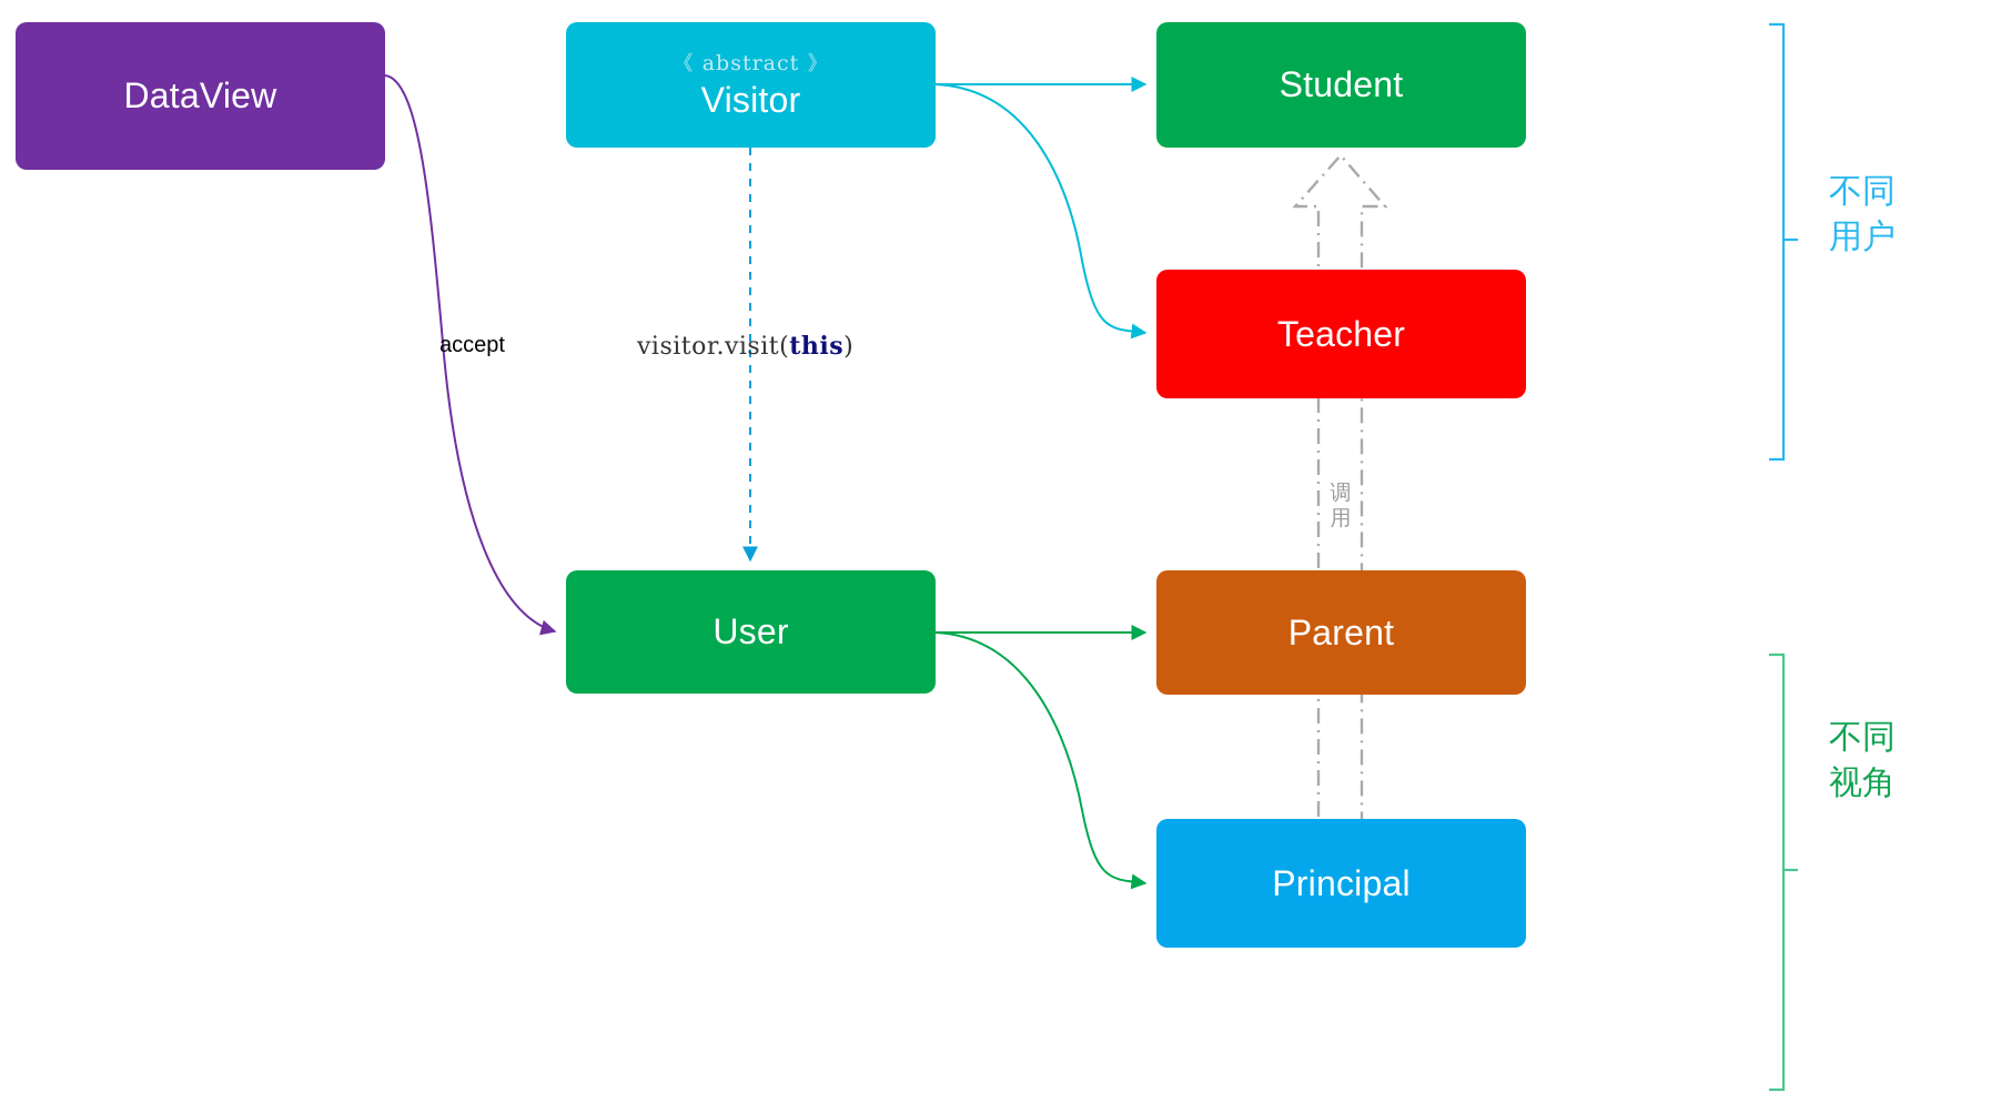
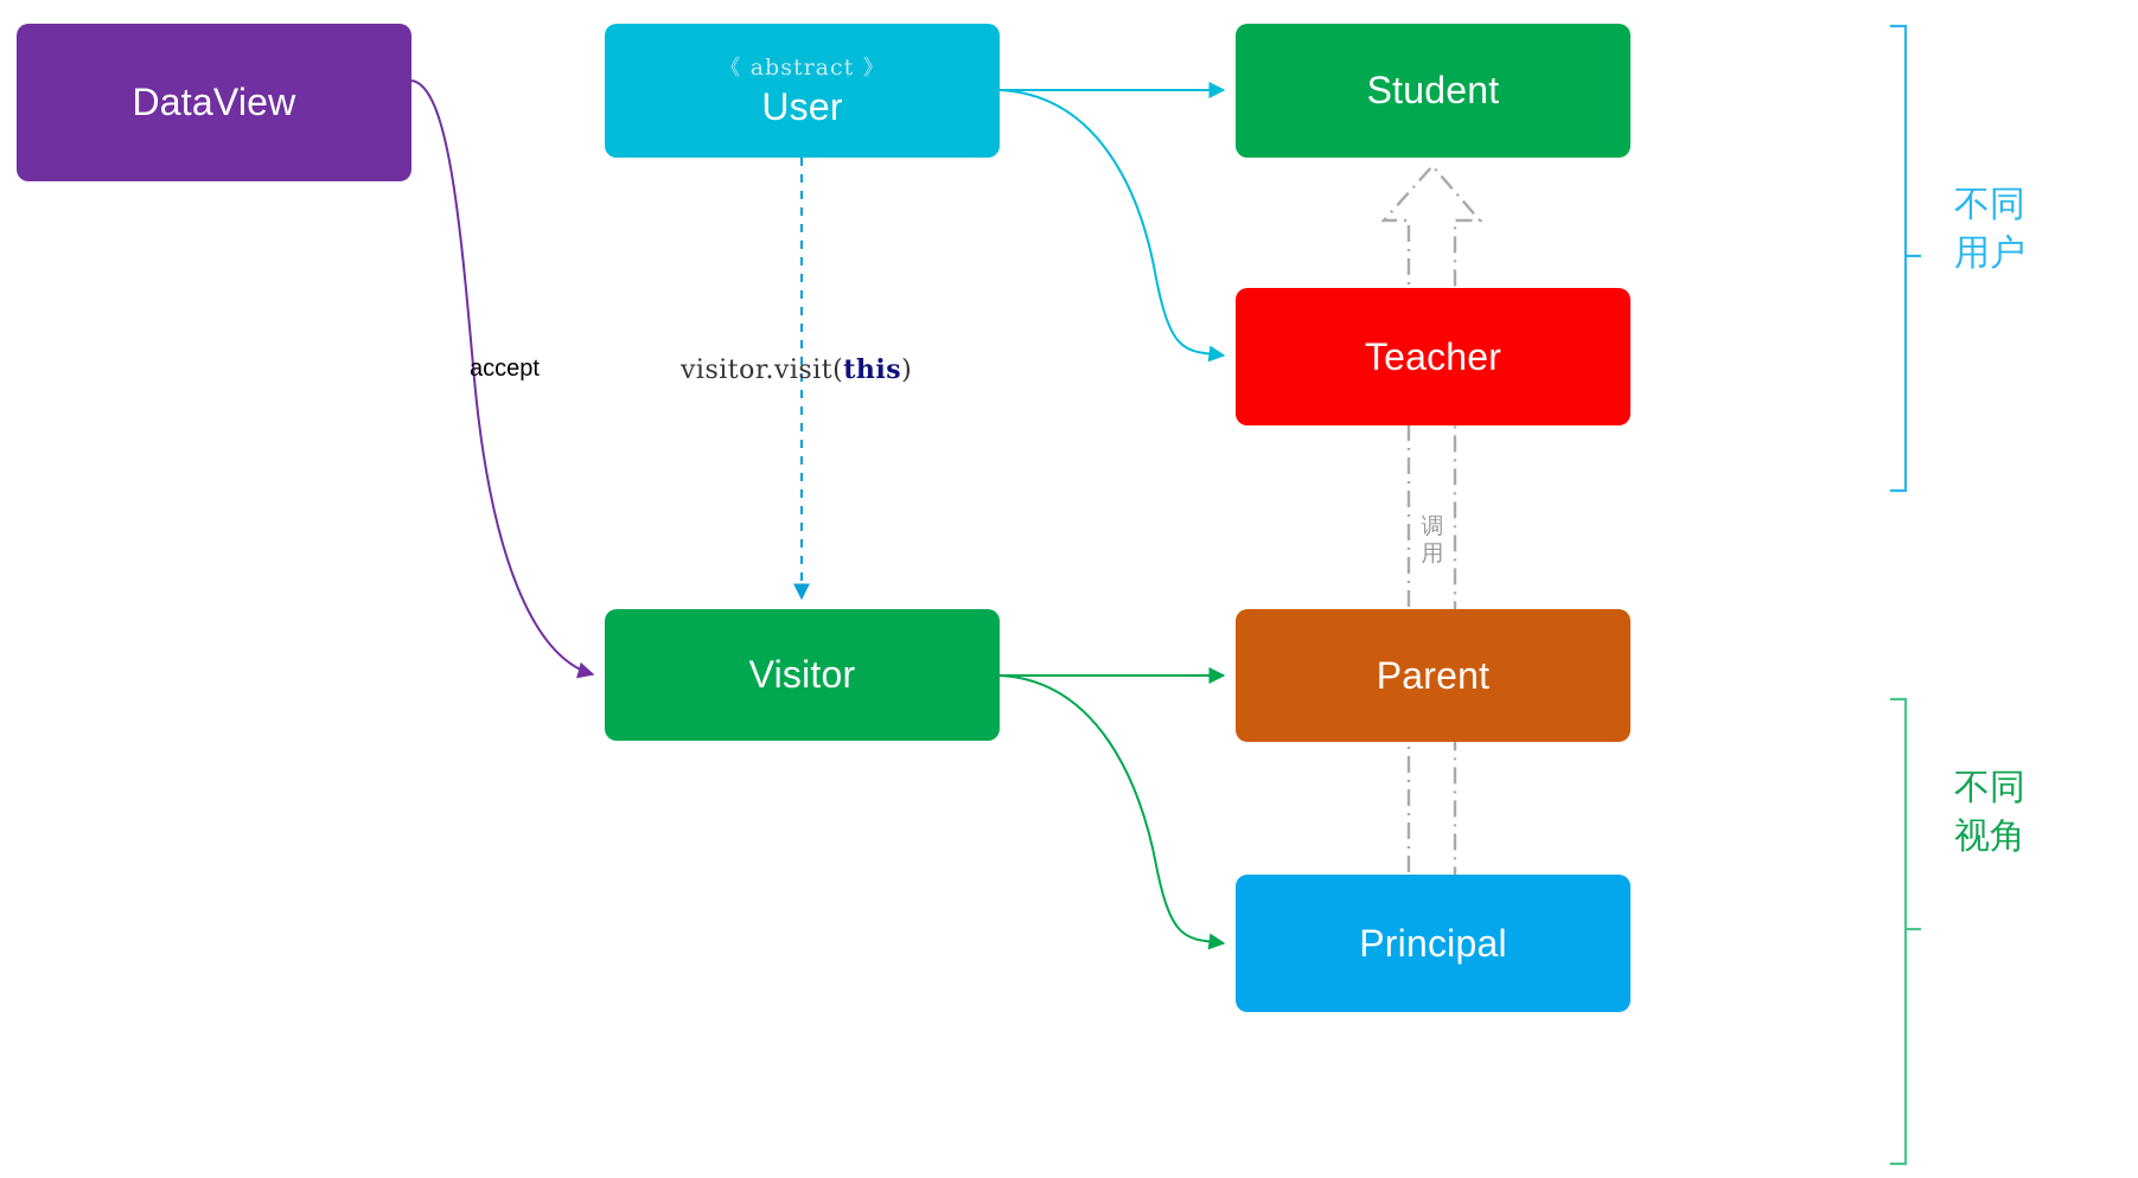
  DataView
  《 abstract 》
- Visitor
+ User
  Student
  Teacher
- User
+ Visitor
  Parent
  Principal
  accept
  visitor.visit(this)
  调用
  不同用户
  不同视角
